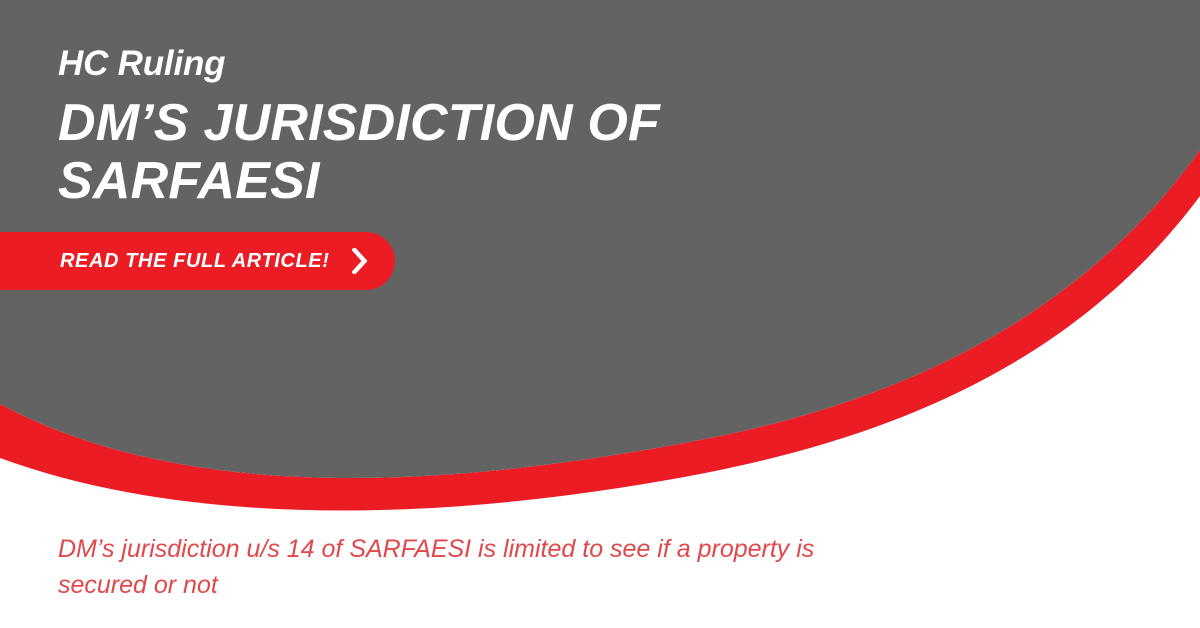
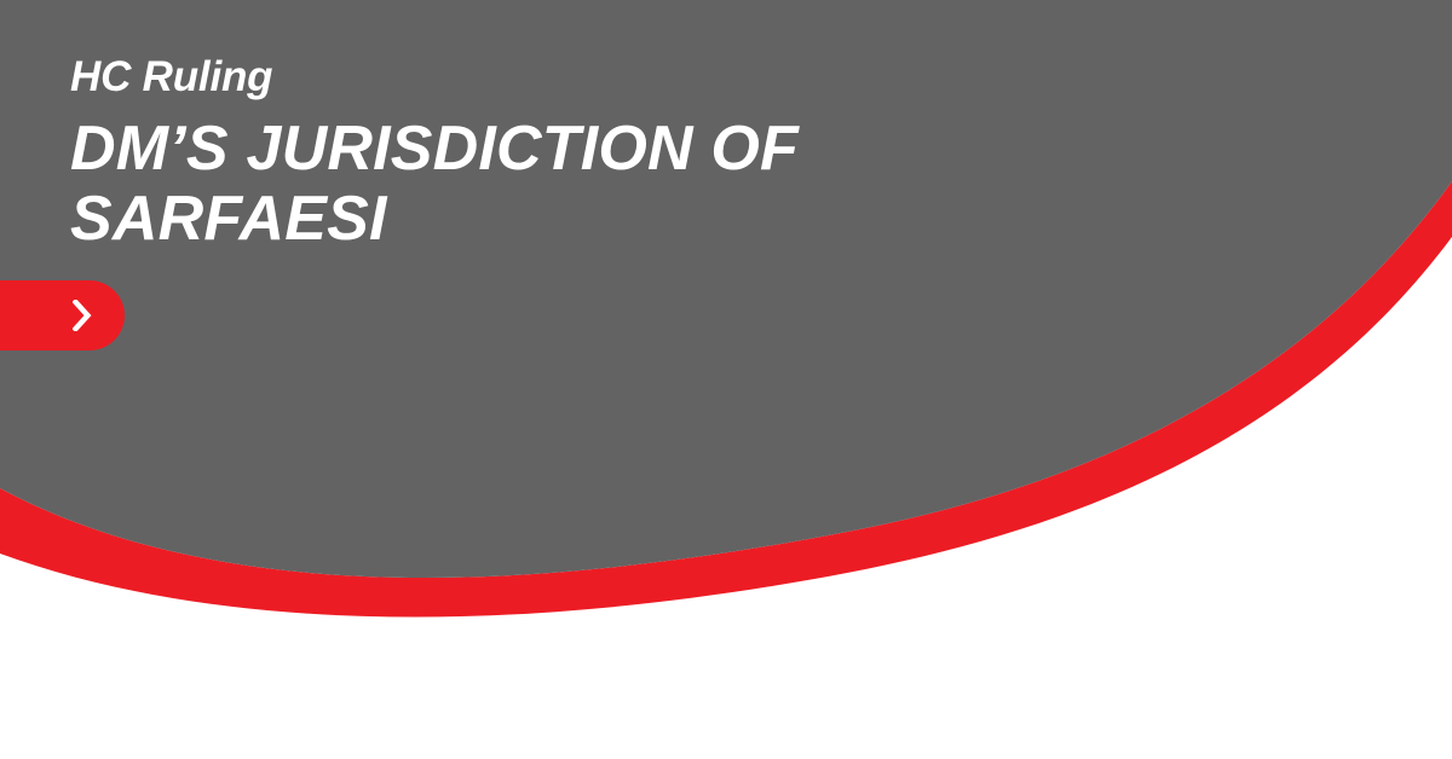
  HC Ruling
  DM’S JURISDICTION OF SARFAESI
- READ THE FULL ARTICLE!
- DM’s jurisdiction u/s 14 of SARFAESI is limited to see if a property is secured or not
